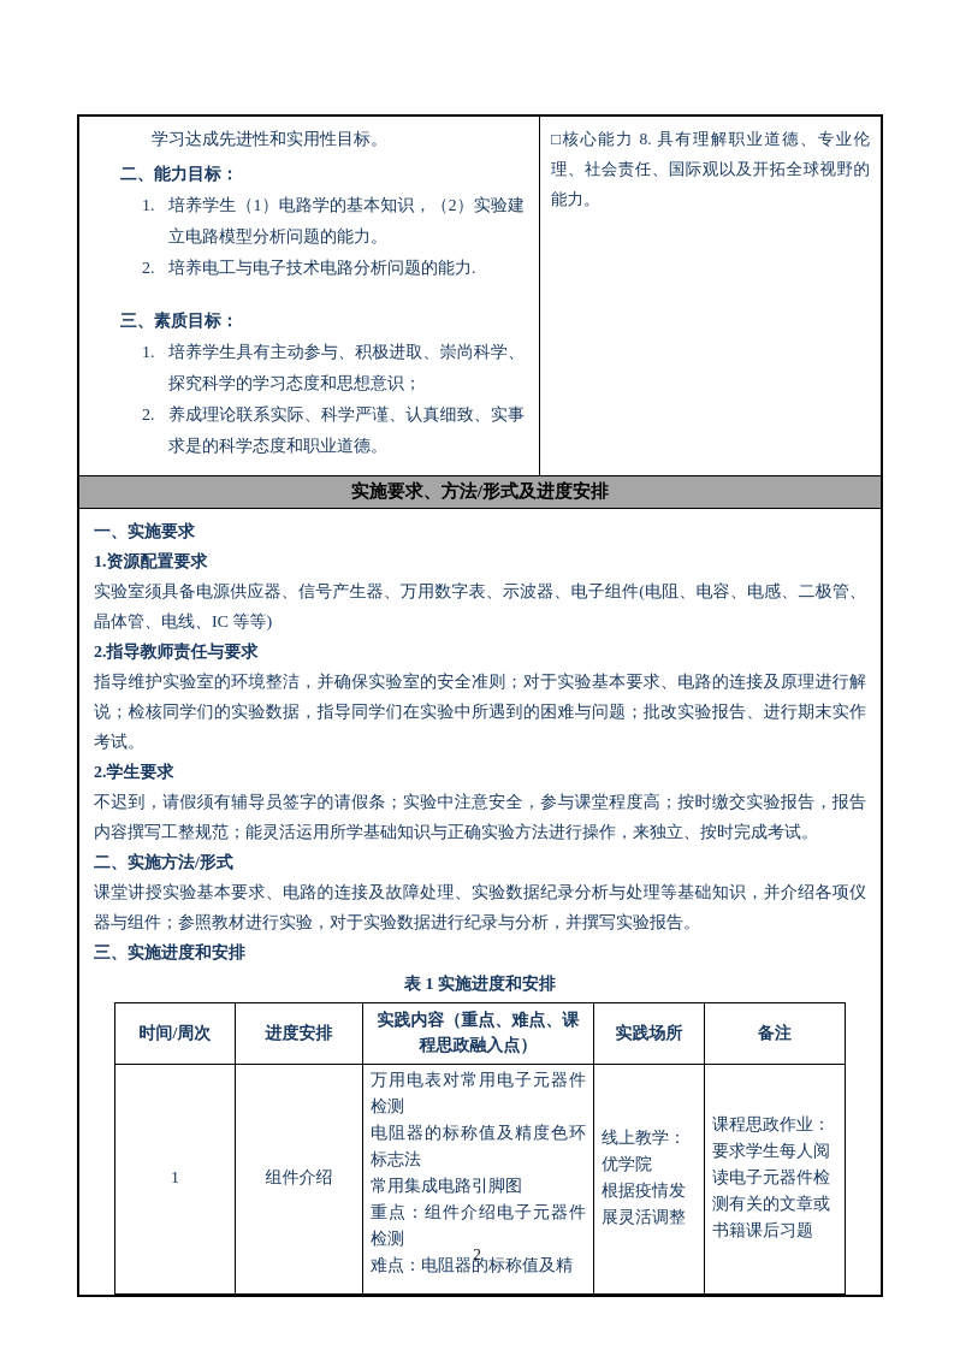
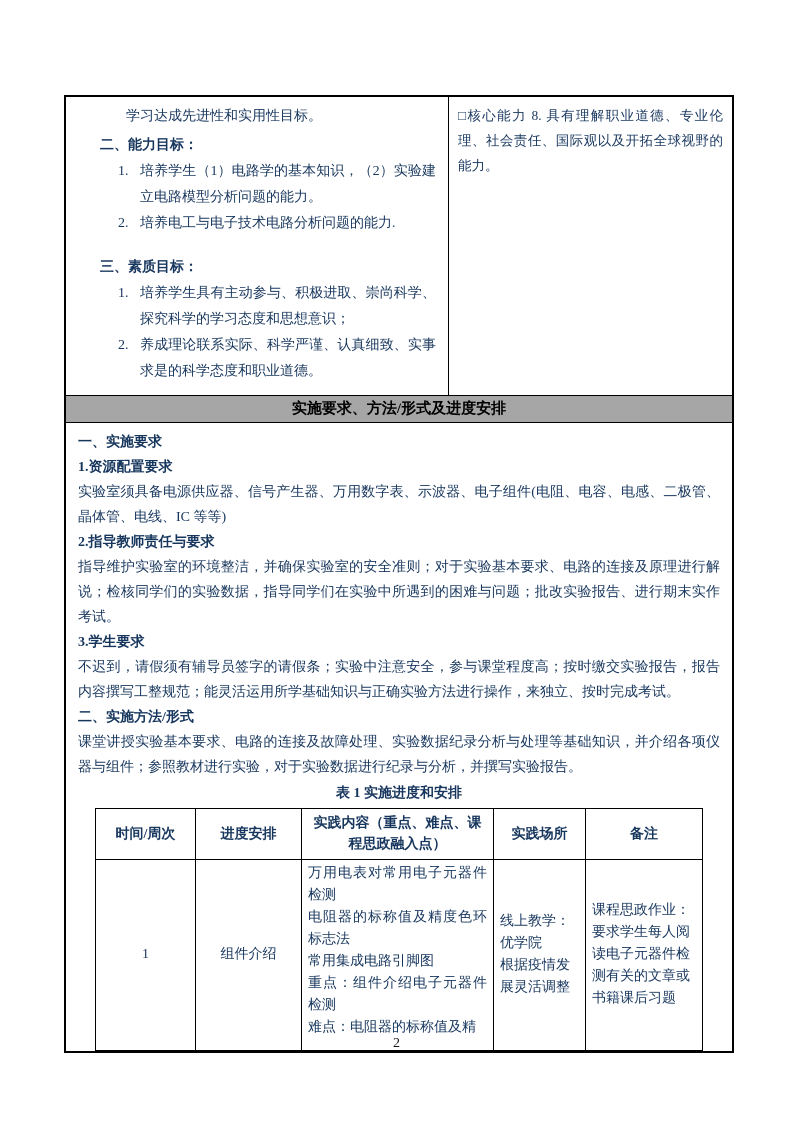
  学习达成先进性和实用性目标。
  二、能力目标：
  1.
  培养学生（1）电路学的基本知识，（2）实验建立电路模型分析问题的能力。
  2.
  培养电工与电子技术电路分析问题的能力.
  三、素质目标：
  1.
  培养学生具有主动参与、积极进取、崇尚科学、探究科学的学习态度和思想意识；
  2.
  养成理论联系实际、科学严谨、认真细致、实事求是的科学态度和职业道德。
  □核心能力 8. 具有理解职业道德、专业伦理、社会责任、国际观以及开拓全球视野的能力。
  实施要求、方法/形式及进度安排
  一、实施要求
  1.资源配置要求
  实验室须具备电源供应器、信号产生器、万用数字表、示波器、电子组件(电阻、电容、电感、二极管、晶体管、电线、IC 等等)
  2.指导教师责任与要求
  指导维护实验室的环境整洁，并确保实验室的安全准则；对于实验基本要求、电路的连接及原理进行解说；检核同学们的实验数据，指导同学们在实验中所遇到的困难与问题；批改实验报告、进行期末实作考试。
- 2.学生要求
+ 3.学生要求
  不迟到，请假须有辅导员签字的请假条；实验中注意安全，参与课堂程度高；按时缴交实验报告，报告内容撰写工整规范；能灵活运用所学基础知识与正确实验方法进行操作，来独立、按时完成考试。
  二、实施方法/形式
  课堂讲授实验基本要求、电路的连接及故障处理、实验数据纪录分析与处理等基础知识，并介绍各项仪器与组件；参照教材进行实验，对于实验数据进行纪录与分析，并撰写实验报告。
- 三、实施进度和安排
  表 1 实施进度和安排
  时间/周次	进度安排	实践内容（重点、难点、课程思政融入点）	实践场所	备注
  1	组件介绍	万用电表对常用电子元器件检测 电阻器的标称值及精度色环标志法 常用集成电路引脚图 重点：组件介绍电子元器件检测 难点：电阻器的标称值及精	线上教学：优学院 根据疫情发展灵活调整	课程思政作业： 要求学生每人阅读电子元器件检测有关的文章或书籍课后习题
  2
